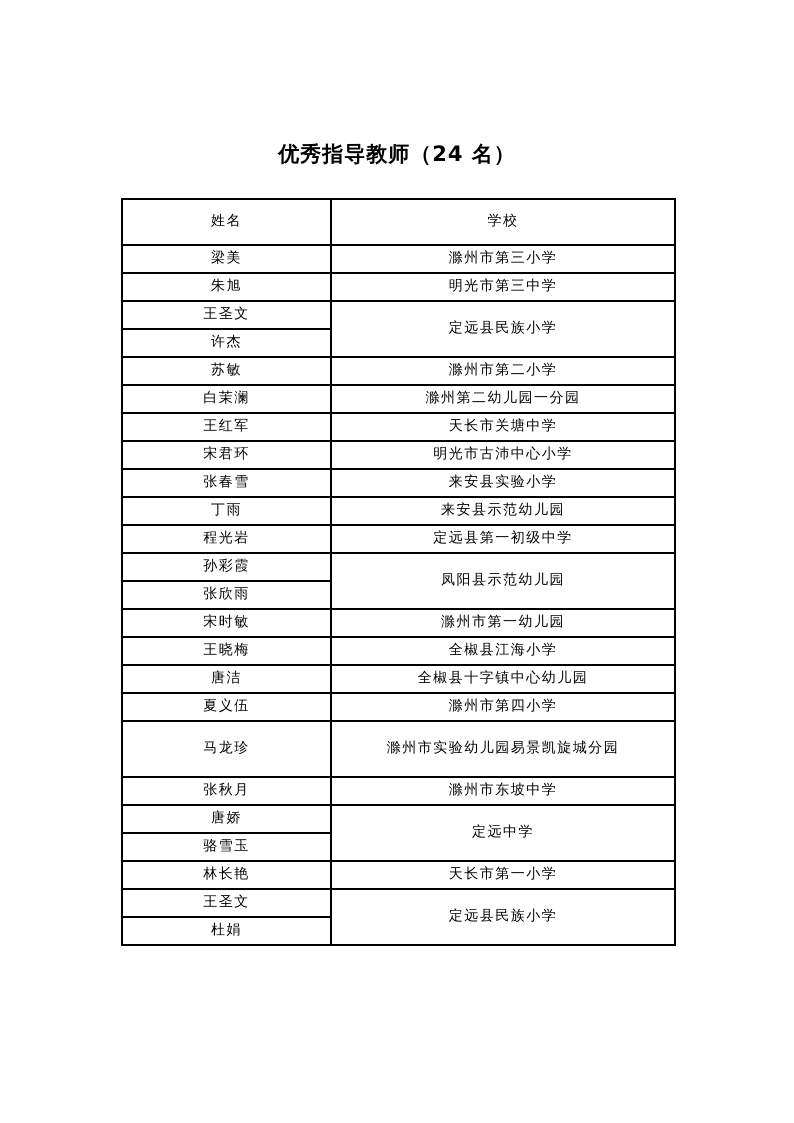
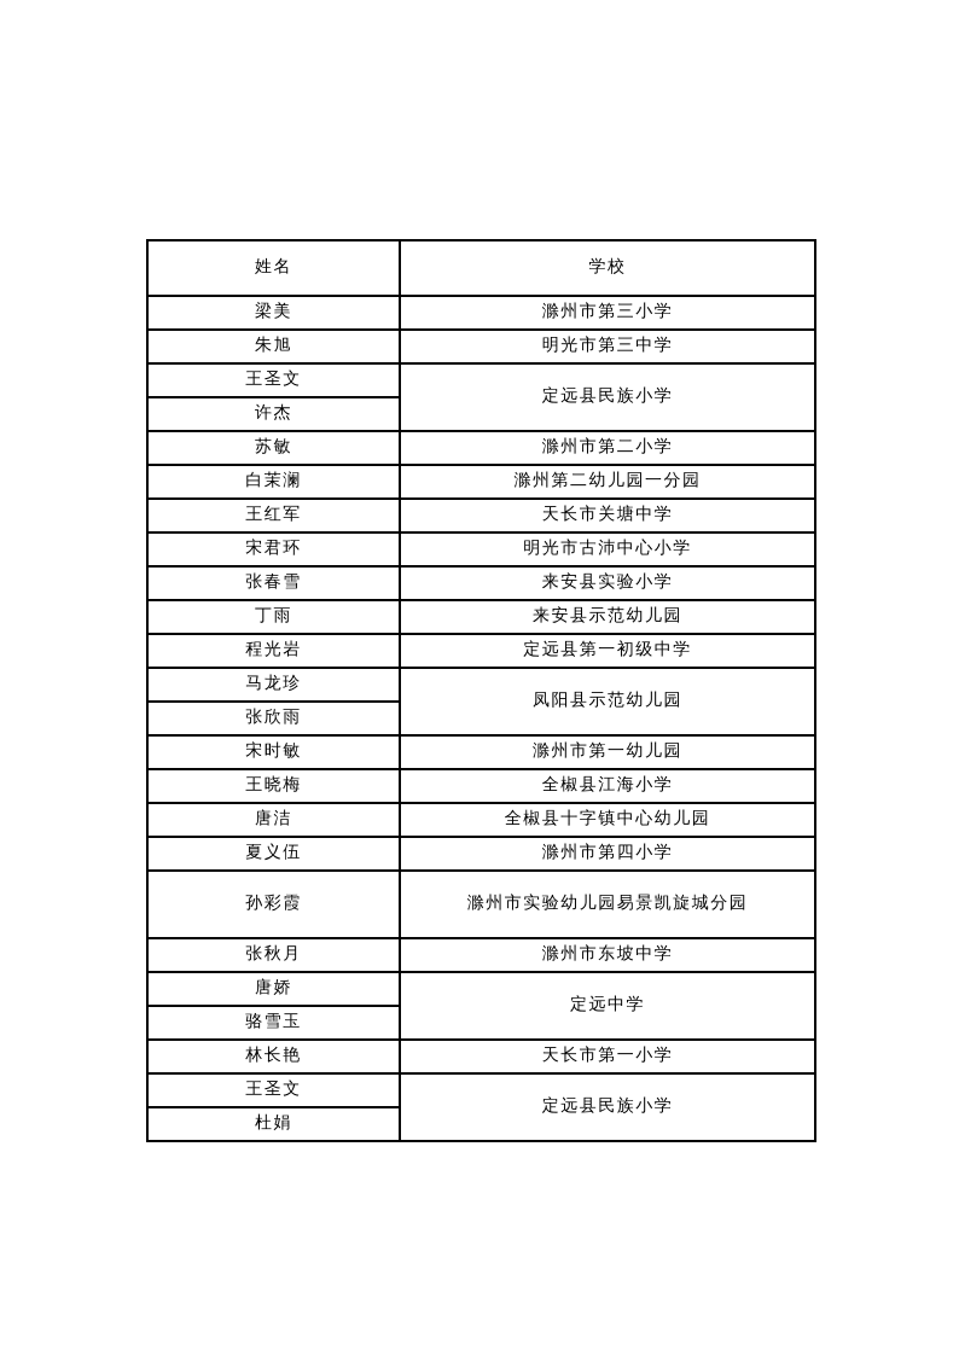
- 优秀指导教师（24 名）
  姓名	学校
  梁美	滁州市第三小学
  朱旭	明光市第三中学
  王圣文	定远县民族小学
  许杰
  苏敏	滁州市第二小学
  白茉澜	滁州第二幼儿园一分园
  王红军	天长市关塘中学
  宋君环	明光市古沛中心小学
  张春雪	来安县实验小学
  丁雨	来安县示范幼儿园
  程光岩	定远县第一初级中学
- 孙彩霞	凤阳县示范幼儿园
+ 马龙珍	凤阳县示范幼儿园
  张欣雨
  宋时敏	滁州市第一幼儿园
  王晓梅	全椒县江海小学
  唐洁	全椒县十字镇中心幼儿园
  夏义伍	滁州市第四小学
- 马龙珍	滁州市实验幼儿园易景凯旋城分园
+ 孙彩霞	滁州市实验幼儿园易景凯旋城分园
  张秋月	滁州市东坡中学
  唐娇	定远中学
  骆雪玉
  林长艳	天长市第一小学
  王圣文	定远县民族小学
  杜娟
